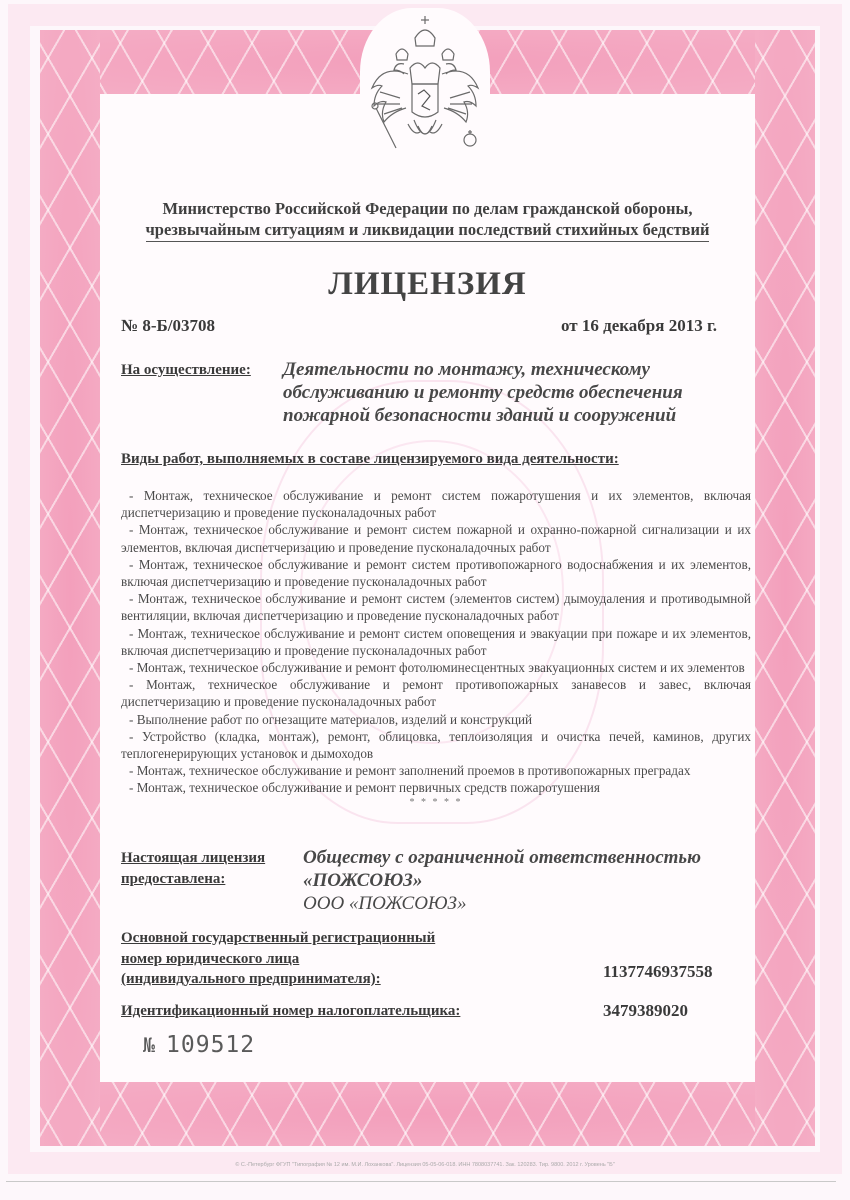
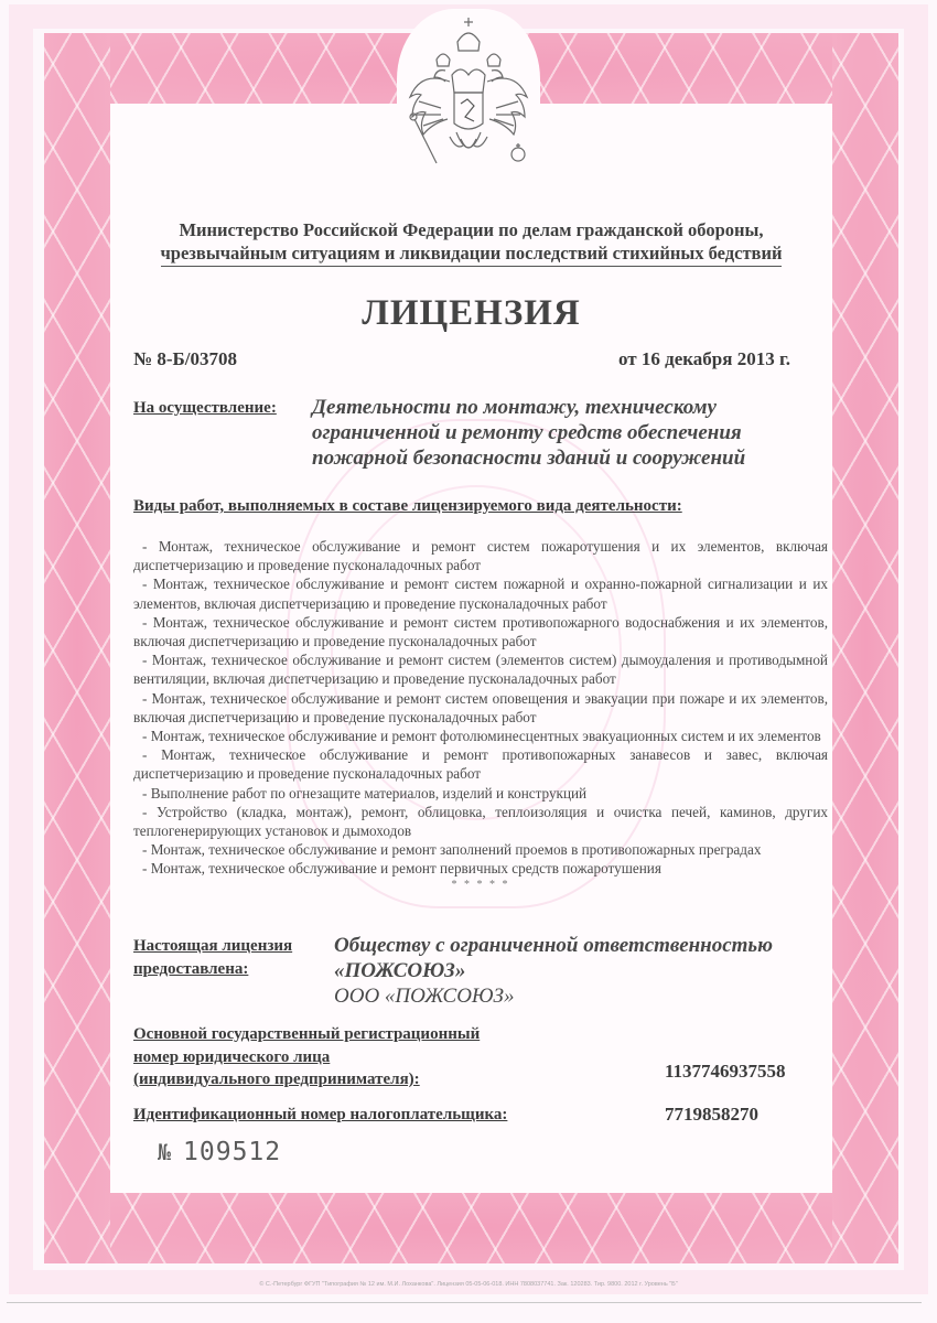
  Министерство Российской Федерации по делам гражданской обороны,
  чрезвычайным ситуациям и ликвидации последствий стихийных бедствий
  ЛИЦЕНЗИЯ
  № 8-Б/03708
  от 16 декабря 2013 г.
  На осуществление:
  Деятельности по монтажу, техническому
- обслуживанию и ремонту средств обеспечения
+ ограниченной и ремонту средств обеспечения
  пожарной безопасности зданий и сооружений
  Виды работ, выполняемых в составе лицензируемого вида деятельности:
  - Монтаж, техническое обслуживание и ремонт систем пожаротушения и их элементов, включая диспетчеризацию и проведение пусконаладочных работ
  - Монтаж, техническое обслуживание и ремонт систем пожарной и охранно-пожарной сигнализации и их элементов, включая диспетчеризацию и проведение пусконаладочных работ
  - Монтаж, техническое обслуживание и ремонт систем противопожарного водоснабжения и их элементов, включая диспетчеризацию и проведение пусконаладочных работ
  - Монтаж, техническое обслуживание и ремонт систем (элементов систем) дымоудаления и противодымной вентиляции, включая диспетчеризацию и проведение пусконаладочных работ
  - Монтаж, техническое обслуживание и ремонт систем оповещения и эвакуации при пожаре и их элементов, включая диспетчеризацию и проведение пусконаладочных работ
  - Монтаж, техническое обслуживание и ремонт фотолюминесцентных эвакуационных систем и их элементов
  - Монтаж, техническое обслуживание и ремонт противопожарных занавесов и завес, включая диспетчеризацию и проведение пусконаладочных работ
  - Выполнение работ по огнезащите материалов, изделий и конструкций
  - Устройство (кладка, монтаж), ремонт, облицовка, теплоизоляция и очистка печей, каминов, других теплогенерирующих установок и дымоходов
  - Монтаж, техническое обслуживание и ремонт заполнений проемов в противопожарных преградах
  - Монтаж, техническое обслуживание и ремонт первичных средств пожаротушения
  * * * * *
  Настоящая лицензия
  предоставлена:
  Обществу с ограниченной ответственностью
  «ПОЖСОЮЗ»
  ООО «ПОЖСОЮЗ»
  Основной государственный регистрационный
  номер юридического лица
  (индивидуального предпринимателя):
  1137746937558
  Идентификационный номер налогоплательщика:
- 3479389020
+ 7719858270
  № 109512
